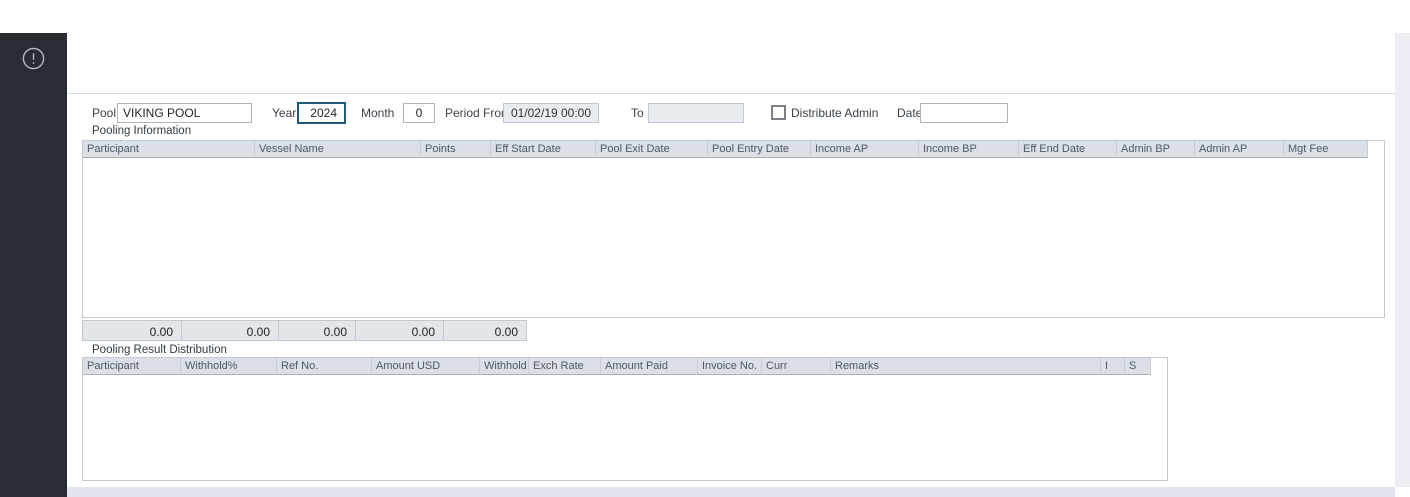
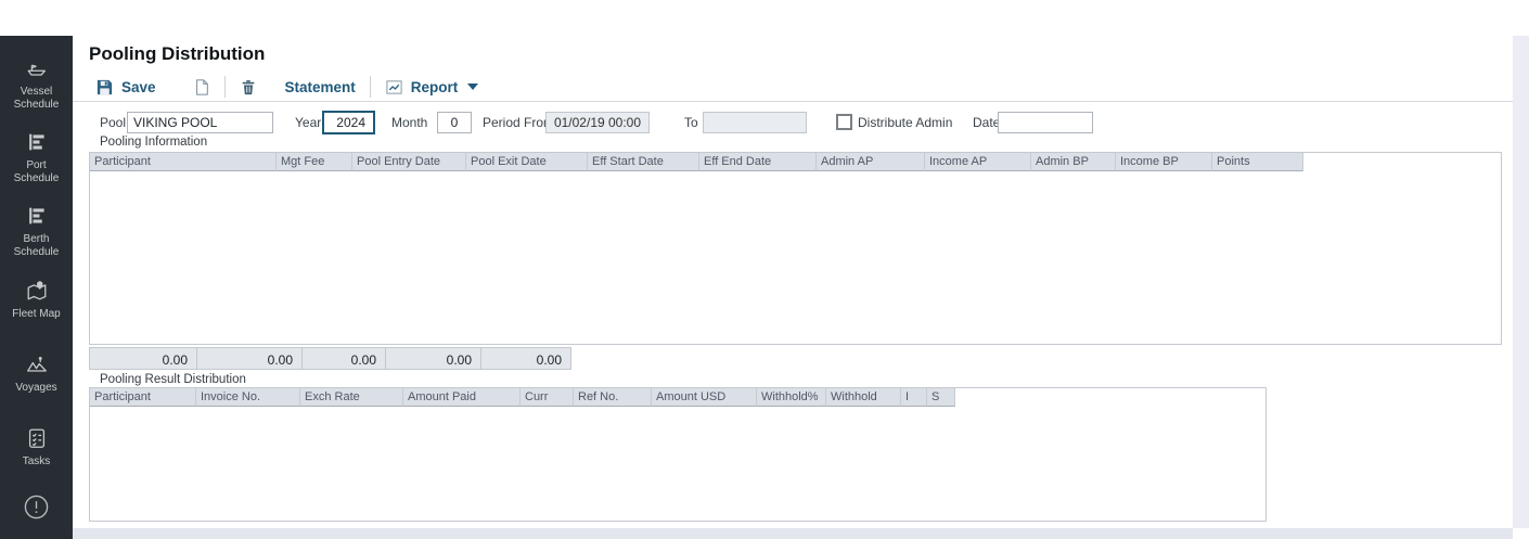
+ Vessel Schedule
+ Port Schedule
+ Berth Schedule
+ Fleet Map
+ Voyages
+ Tasks
+ Pooling Distribution
+ Save
+ Statement
+ Report
  Pool
  VIKING POOL
  Year
  2024
  Month
  0
  Period Fro
  01/02/19 00:00
  To
  Distribute Admin
  Dat
  Pooling Information
  Participant
- Vessel Name
- Points
+ Mgt Fee
- Eff Start Date
+ Pool Entry Date
  Pool Exit Date
- Pool Entry Date
+ Eff Start Date
- Income AP
+ Eff End Date
- Income BP
+ Admin AP
- Eff End Date
+ Income AP
  Admin BP
- Admin AP
+ Income BP
- Mgt Fee
+ Points
  0.00
  0.00
  0.00
  0.00
  0.00
  Pooling Result Distribution
  Participant
- Withhold%
+ Invoice No.
- Ref No.
+ Exch Rate
- Amount USD
+ Amount Paid
- Withhold
+ Curr
- Exch Rate
+ Ref No.
- Amount Paid
+ Amount USD
- Invoice No.
+ Withhold%
- Curr
+ Withhold
- Remarks
  I
  S
